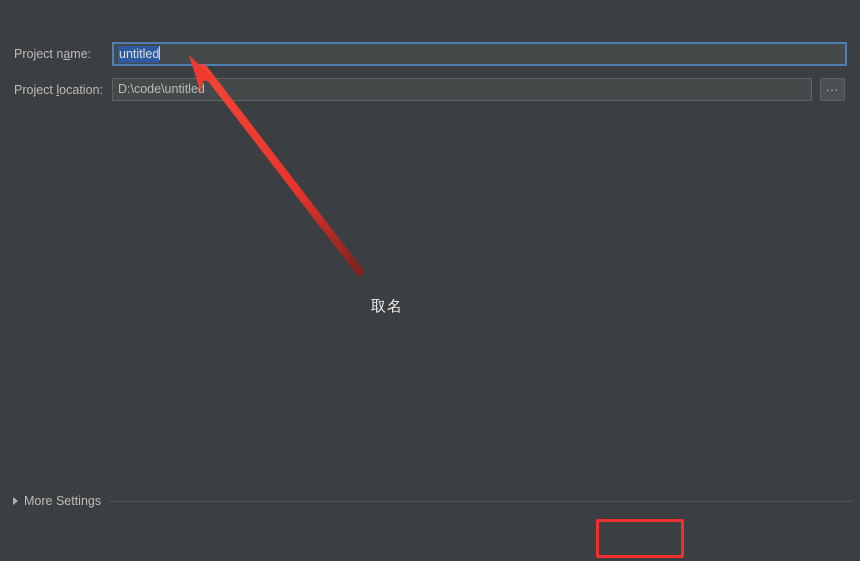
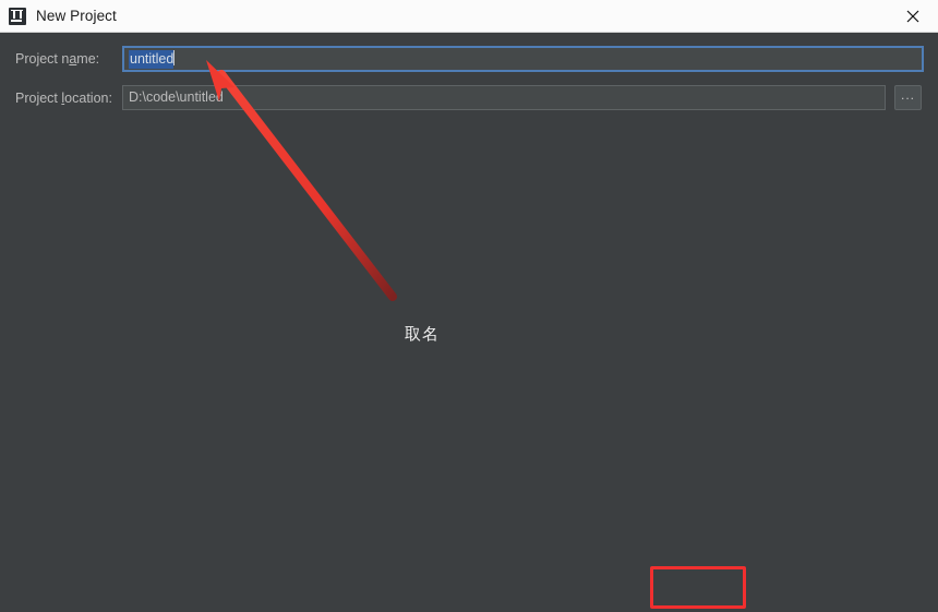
+ New Project
  Project name:
  untitled
  Project location:
  D:\code\untitle
  ...
- More Settings
  取名
